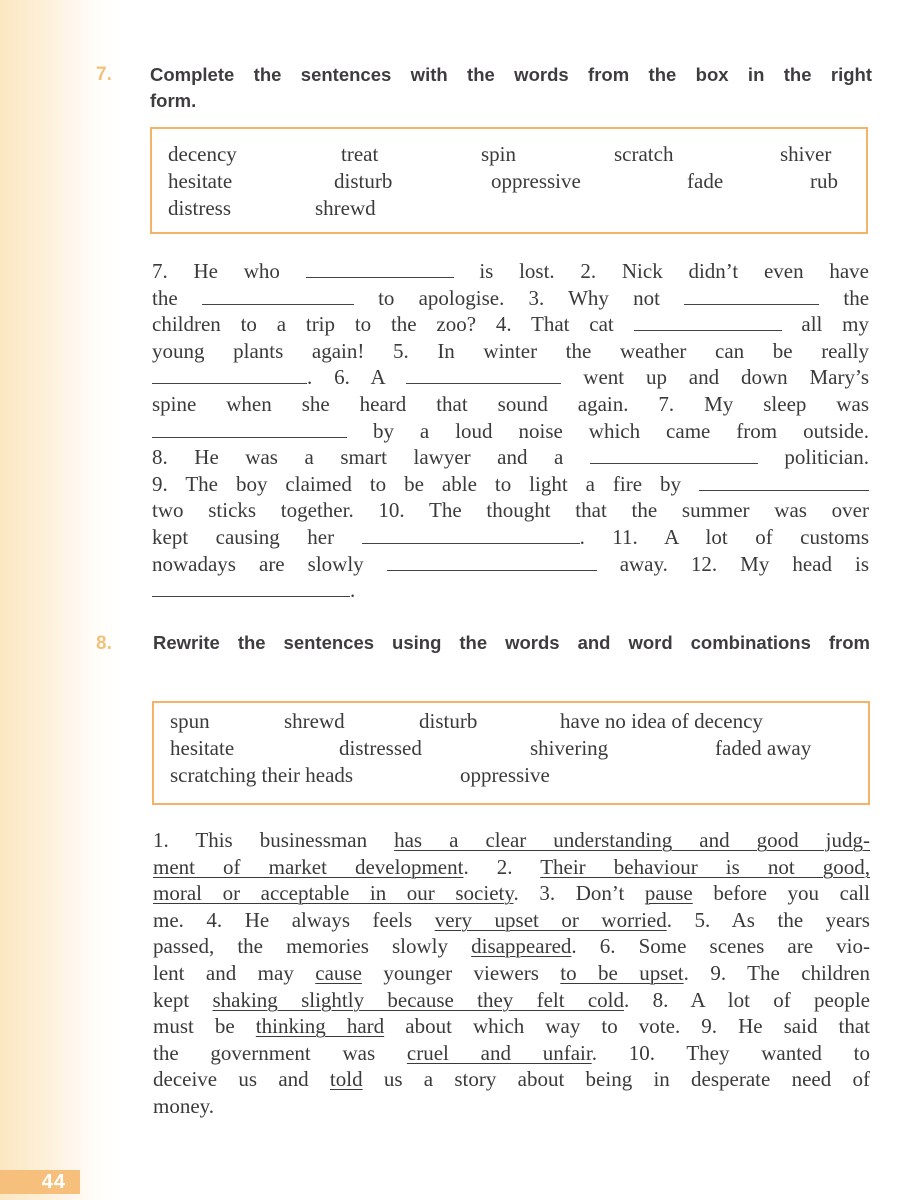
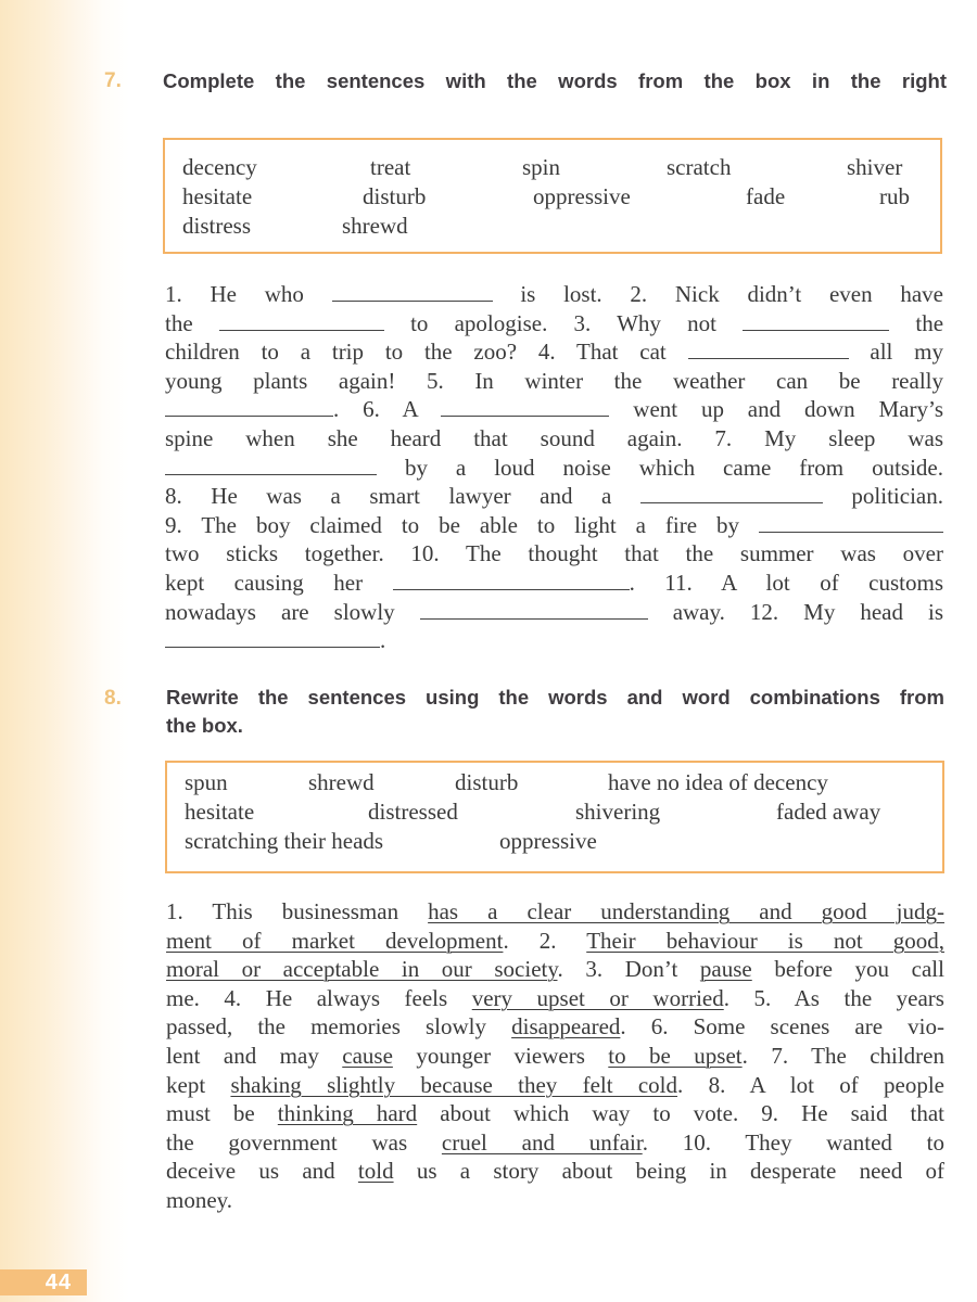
  7.
  Complete the sentences with the words from the box in the right
- form.
  decency
  treat
  spin
  scratch
  shiver
  hesitate
  disturb
  oppressive
  fade
  rub
  distress
  shrewd
- 7. He who is lost. 2. Nick didn’t even have
+ 1. He who is lost. 2. Nick didn’t even have
  the to apologise. 3. Why not the
  children to a trip to the zoo? 4. That cat all my
  young plants again! 5. In winter the weather can be really
  . 6. A went up and down Mary’s
  spine when she heard that sound again. 7. My sleep was
  by a loud noise which came from outside.
  8. He was a smart lawyer and a politician.
  9. The boy claimed to be able to light a fire by
  two sticks together. 10. The thought that the summer was over
  kept causing her . 11. A lot of customs
  nowadays are slowly away. 12. My head is
  .
  8.
  Rewrite the sentences using the words and word combinations from
+ the box.
  spun
  shrewd
  disturb
  have no idea of decency
  hesitate
  distressed
  shivering
  faded away
  scratching their heads
  oppressive
  1. This businessman has a clear understanding and good judg-
  ment of market development. 2. Their behaviour is not good,
  moral or acceptable in our society. 3. Don’t pause before you call
  me. 4. He always feels very upset or worried. 5. As the years
  passed, the memories slowly disappeared. 6. Some scenes are vio-
- lent and may cause younger viewers to be upset. 9. The children
+ lent and may cause younger viewers to be upset. 7. The children
  kept shaking slightly because they felt cold. 8. A lot of people
  must be thinking hard about which way to vote. 9. He said that
  the government was cruel and unfair. 10. They wanted to
  deceive us and told us a story about being in desperate need of
  money.
  44
